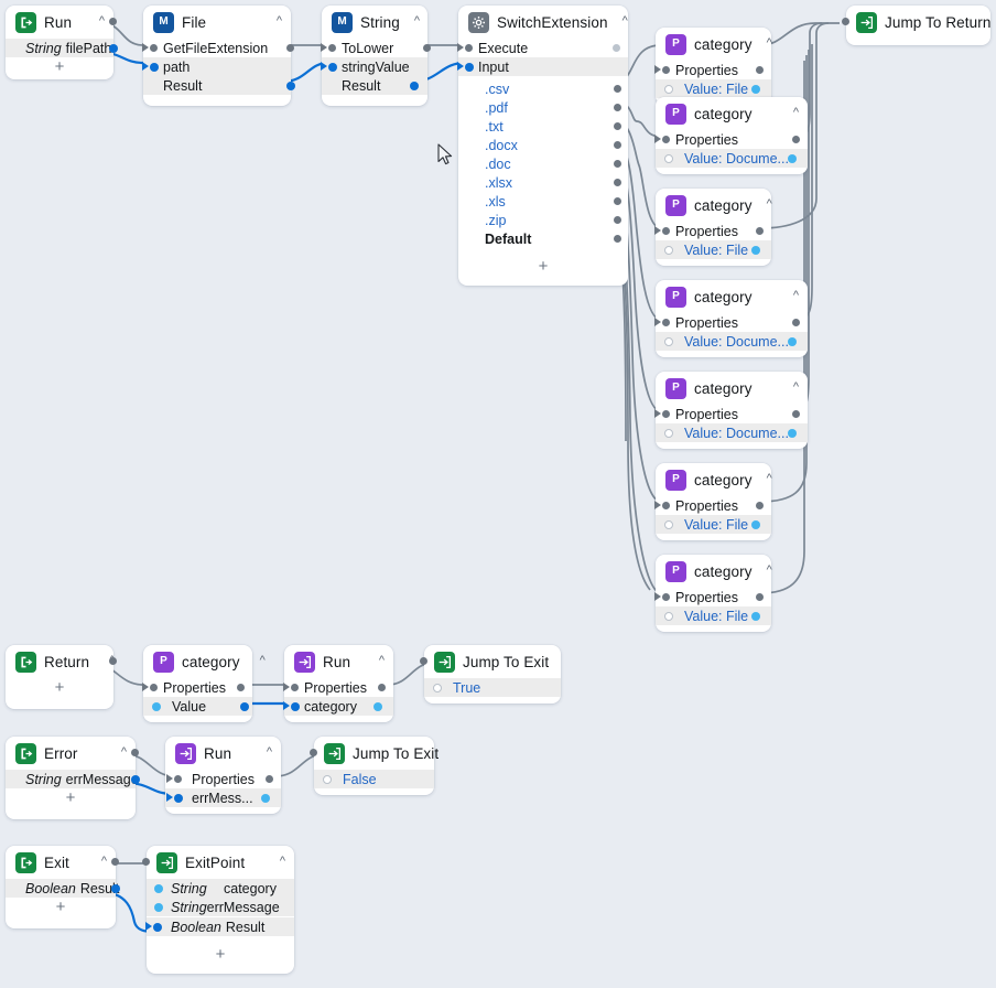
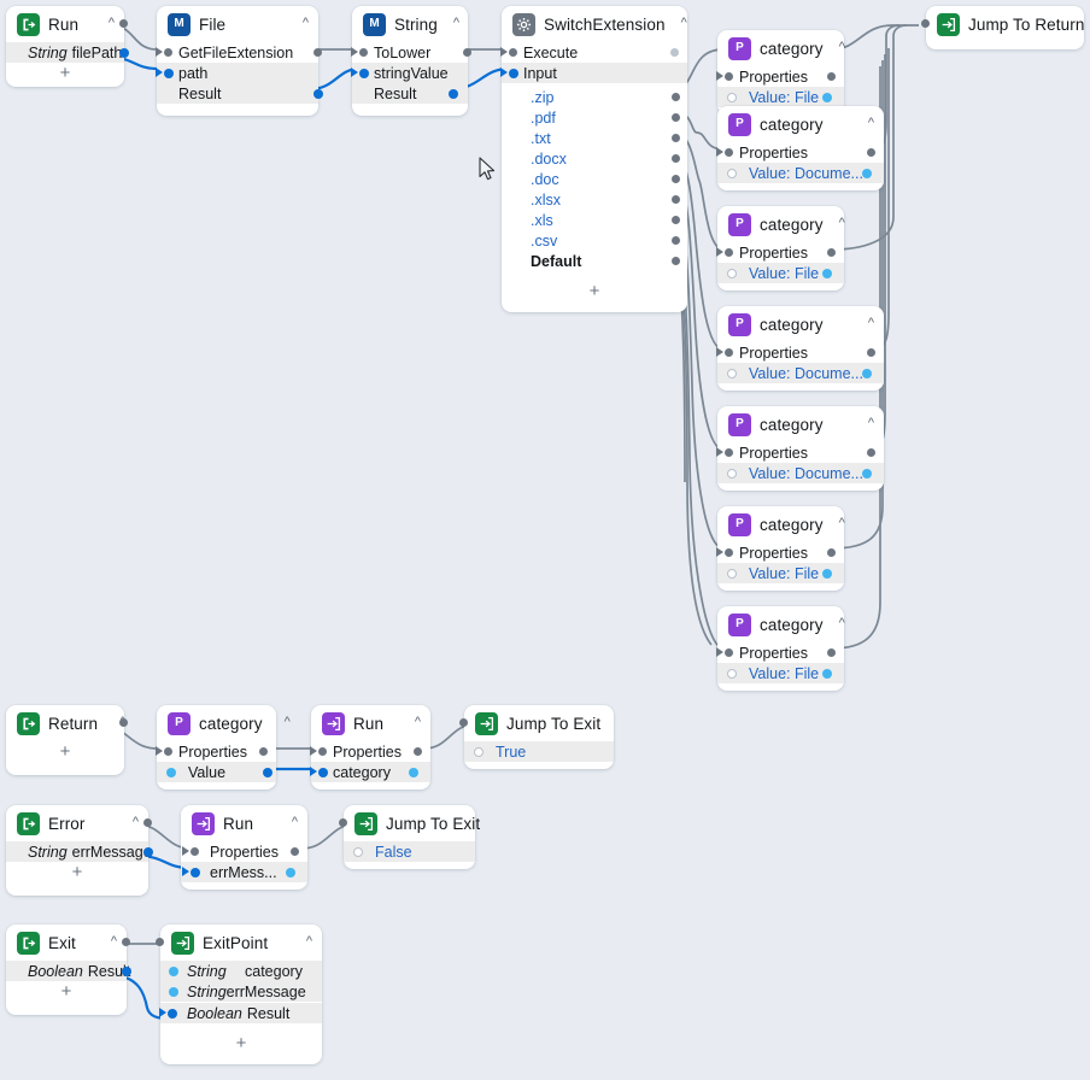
  Run
  ^
  String
  filePath
  +
  M
  File
  ^
  GetFileExtension
  path
  Result
  M
  String
  ^
  ToLower
  stringValue
  Result
  SwitchExtension
  ^
  Execute
  Input
- .csv
+ .zip
  .pdf
  .txt
  .docx
  .doc
  .xlsx
  .xls
- .zip
+ .csv
  Default
  +
  Jump To Return
  P
  category
  ^
  Properties
  Value: File
  P
  category
  ^
  Properties
  Value: Docume..
  P
  category
  ^
  Properties
  Value: File
  P
  category
  ^
  Properties
  Value: Docume..
  P
  category
  ^
  Properties
  Value: Docume..
  P
  category
  ^
  Properties
  Value: File
  P
  category
  ^
  Properties
  Value: File
  Return
  +
  P
  category
  ^
  Properties
  Value
  Run
  ^
  Properties
  category
  Jump To Exit
  True
  Error
  ^
  String
  errMessag
  +
  Run
  ^
  Properties
  errMess...
  Jump To Exit
  False
  Exit
  ^
  Boolean
  +
  ExitPoint
  ^
  String
  category
  String
  errMessage
  Boolean
  Result
  +
